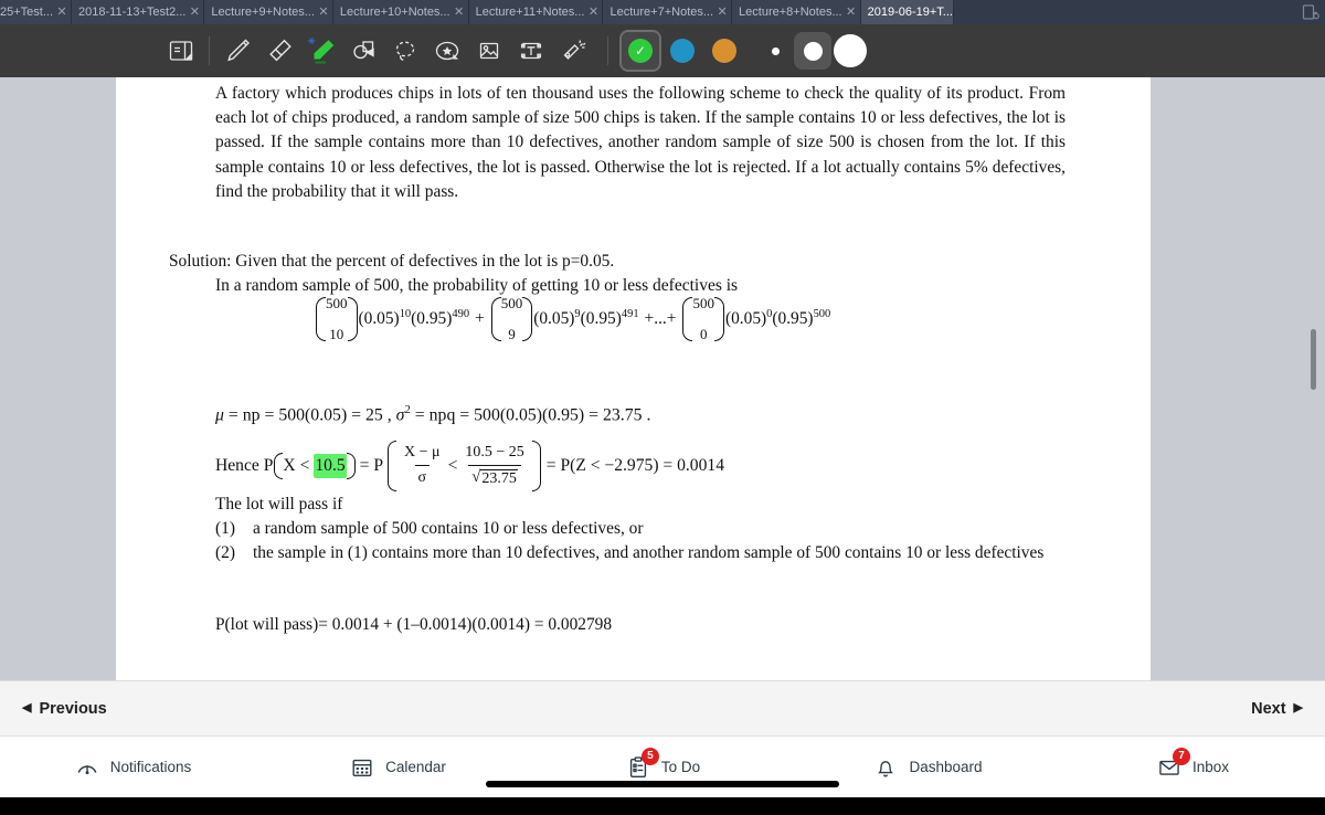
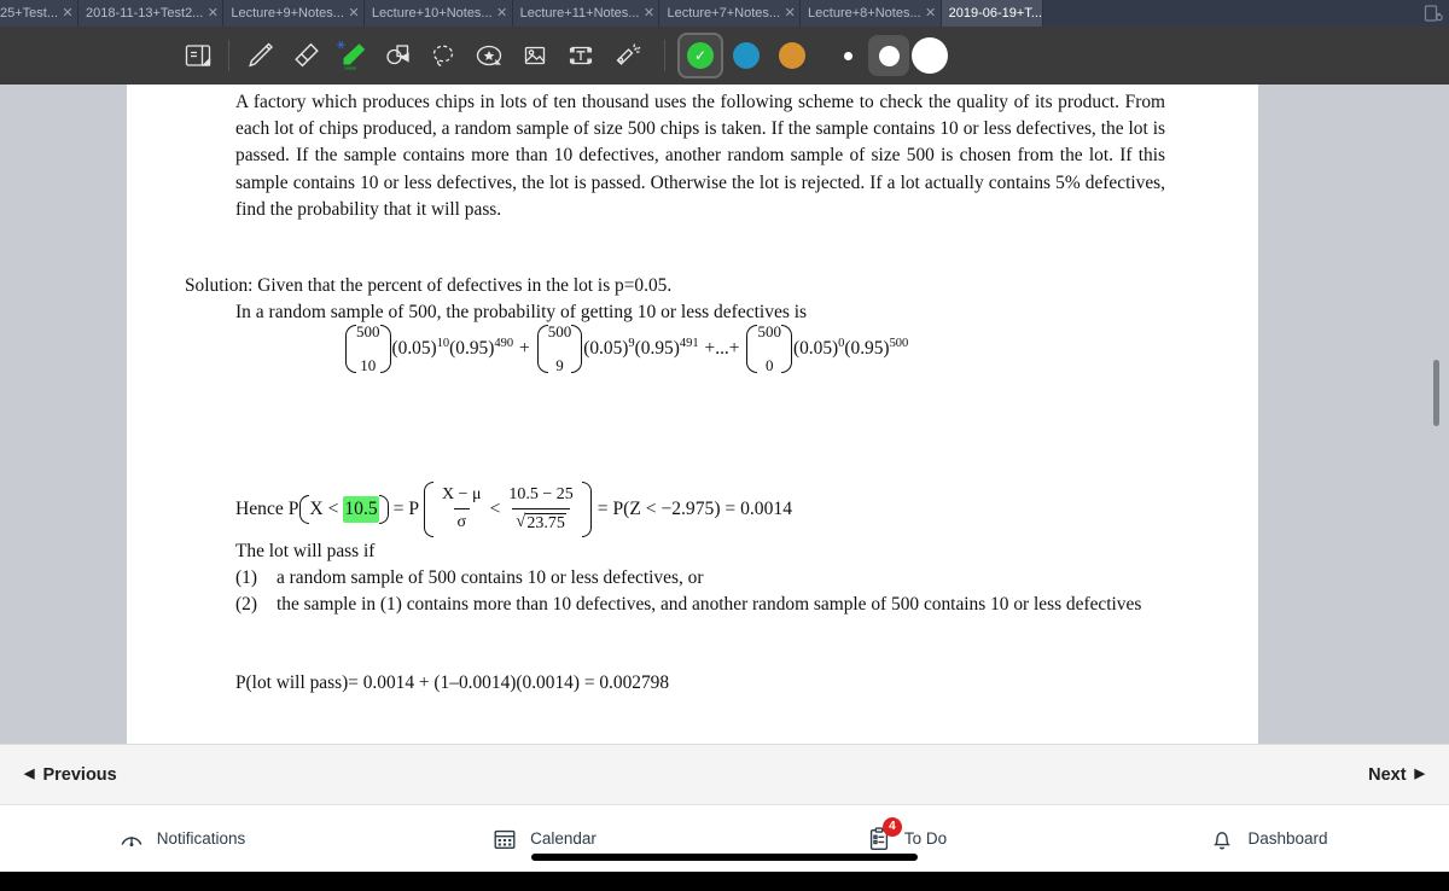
  25+Test...
  ✕
  2018-11-13+Test2...
  ✕
  Lecture+9+Notes...
  ✕
  Lecture+10+Notes...
  ✕
  Lecture+11+Notes...
  ✕
  Lecture+7+Notes...
  ✕
  Lecture+8+Notes...
  ✕
  2019-06-19+T...
  ⚹
  ✓
  A factory which produces chips in lots of ten thousand uses the following scheme to check the quality of its product. From each lot of chips produced, a random sample of size 500 chips is taken. If the sample contains 10 or less defectives, the lot is passed. If the sample contains more than 10 defectives, another random sample of size 500 is chosen from the lot. If this sample contains 10 or less defectives, the lot is passed. Otherwise the lot is rejected. If a lot actually contains 5% defectives, find the probability that it will pass.
  Solution: Given that the percent of defectives in the lot is p=0.05.
  In a random sample of 500, the probability of getting 10 or less defectives is
  500
  10
  (0.05)10(0.95)490
  +
  500
  9
  (0.05)9(0.95)491
  +...+
  500
  0
  (0.05)0(0.95)500
- μ = np = 500(0.05) = 25 , σ2 = npq = 500(0.05)(0.95) = 23.75 .
  Hence P
  X <
  10.5
  = P
  X − μ
  σ
  <
  10.5 − 25
  √
  23.75
  = P(Z < −2.975) = 0.0014
  The lot will pass if
  (1)
  a random sample of 500 contains 10 or less defectives, or
  (2)
  the sample in (1) contains more than 10 defectives, and another random sample of 500 contains 10 or less defectives
  P(lot will pass)= 0.0014 + (1–0.0014)(0.0014) = 0.002798
  ◀
  Previous
  Next
  ▶
  Notifications
  Calendar
- 5
+ 4
  To Do
  Dashboard
- 7
- Inbox
